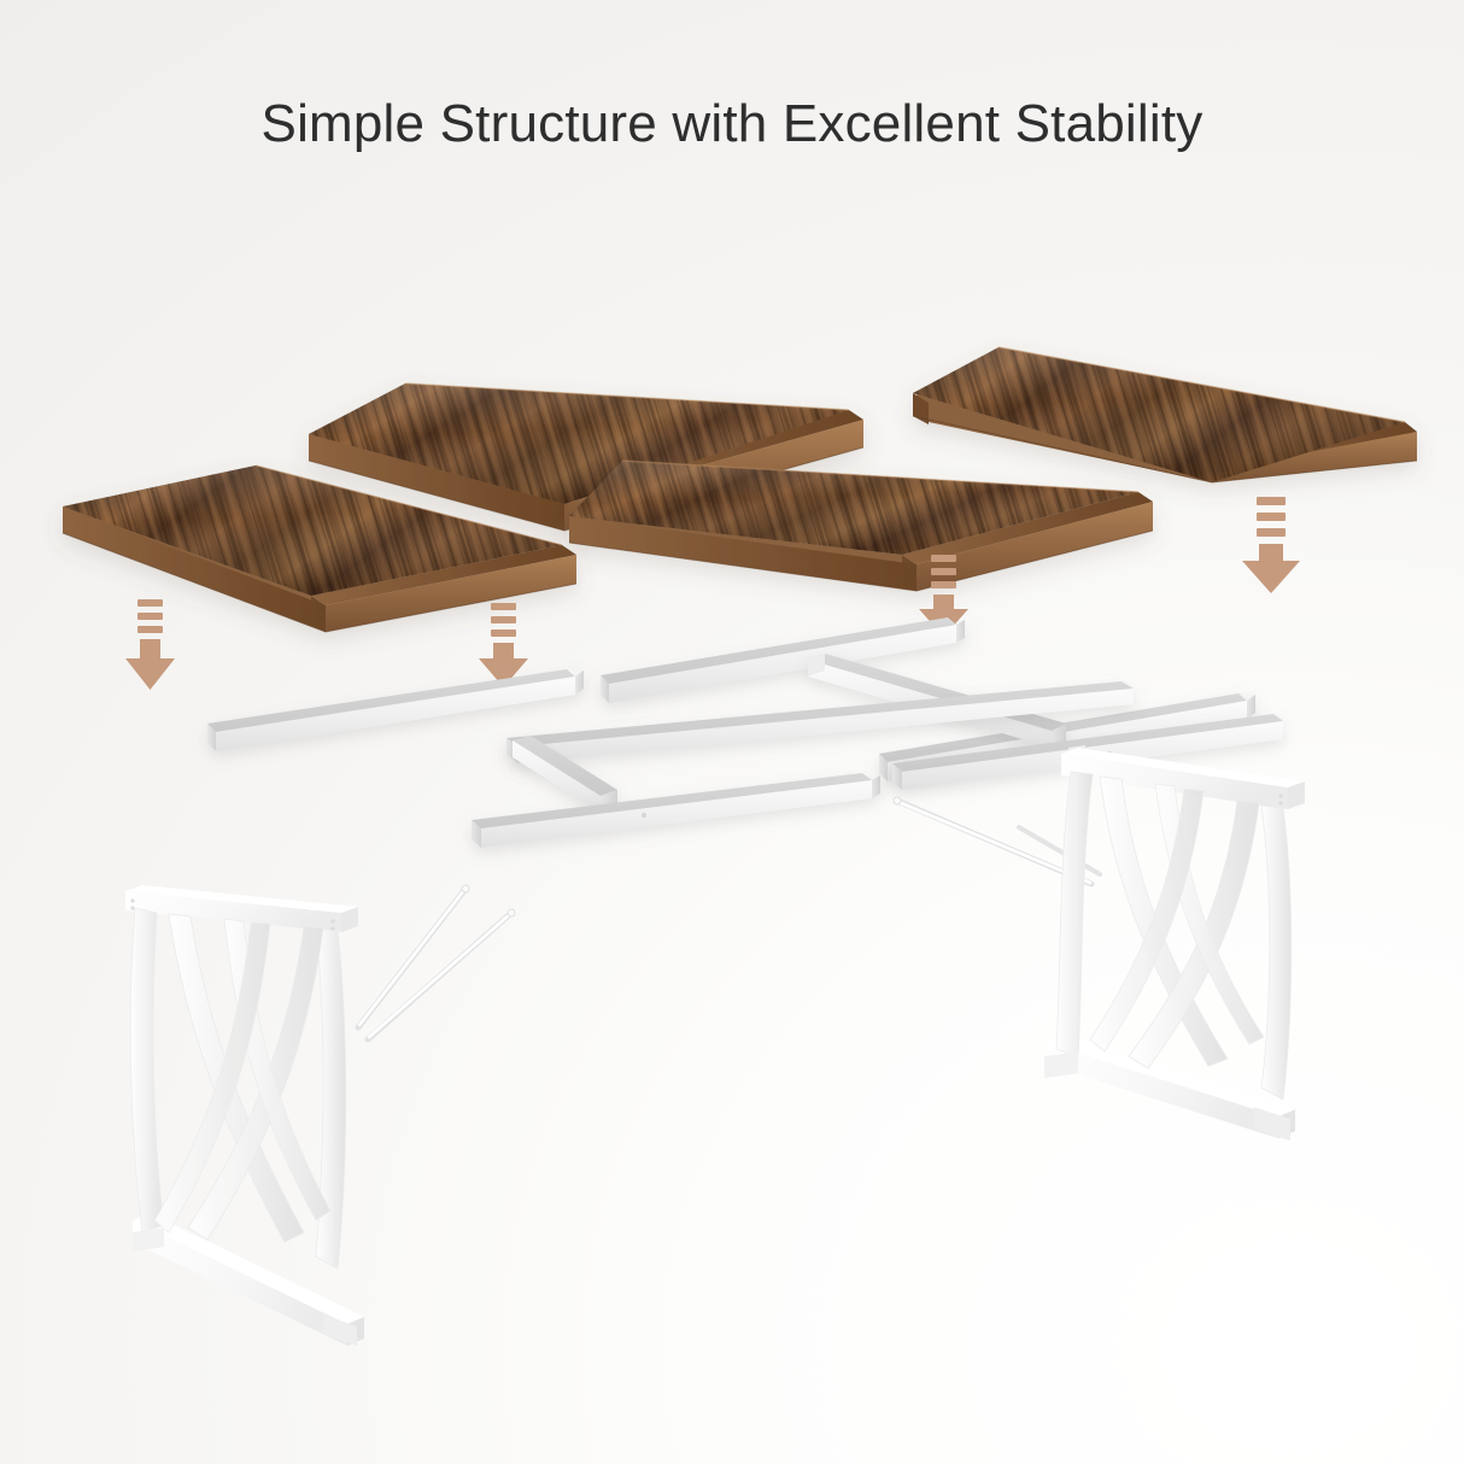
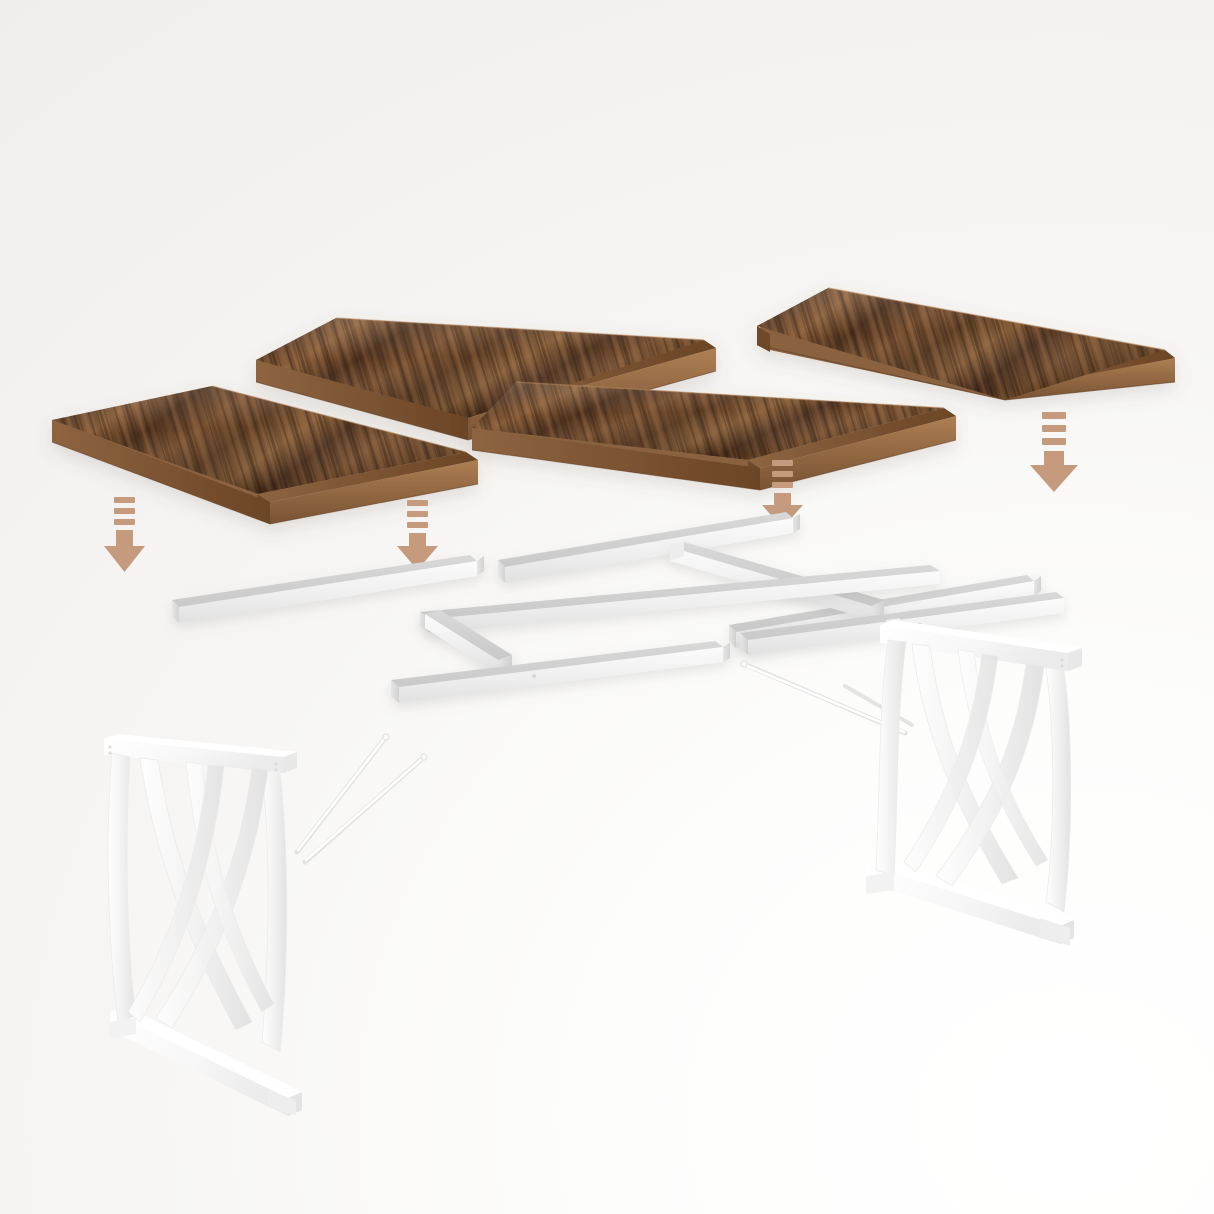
- Simple Structure with Excellent Stability
